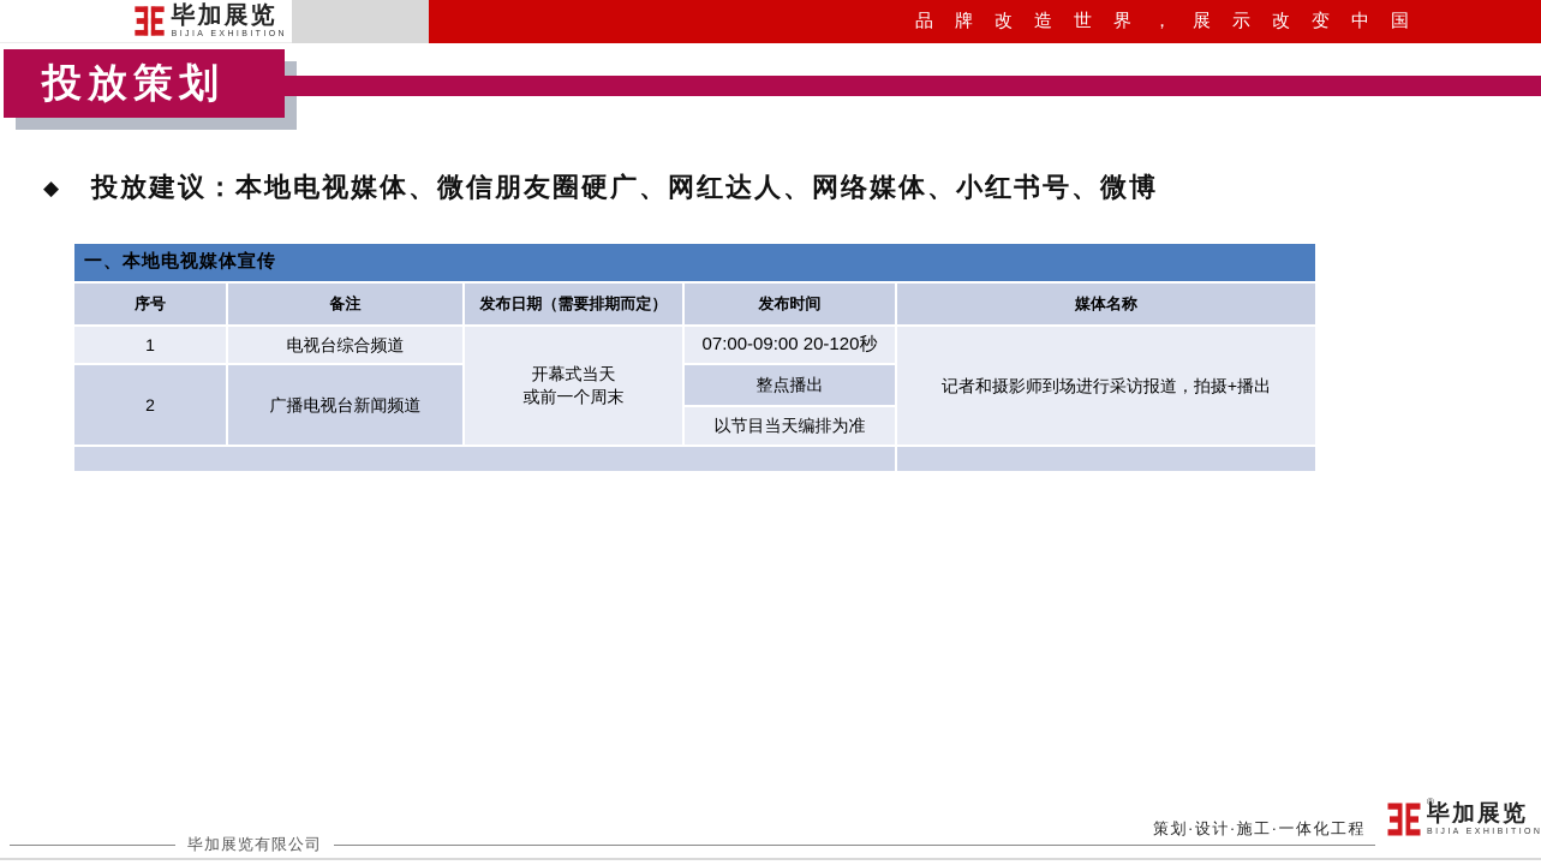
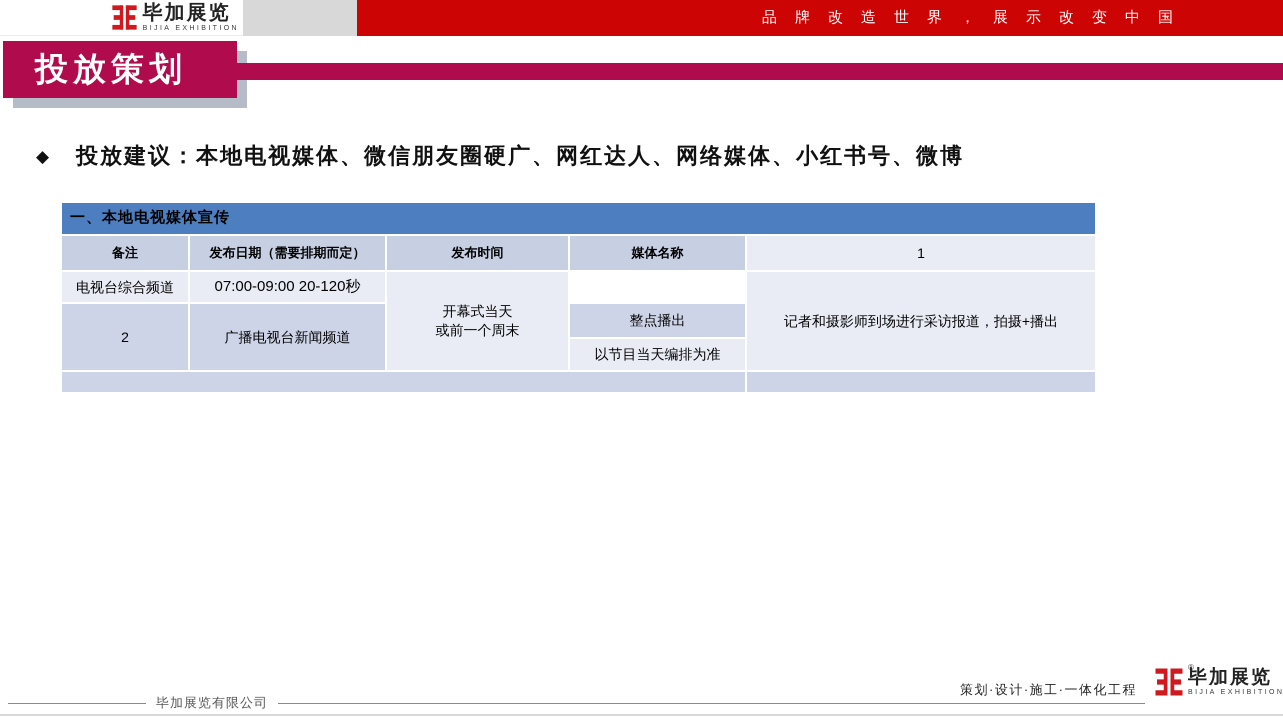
  毕加展览
  品牌改造世界，展示改变中国
  投放策划
  ◆
  投放建议：本地电视媒体、微信朋友圈硬广、网红达人、网络媒体、小红书号、微博
  一、本地电视媒体宣传
- 序号
  备注
  发布日期（需要排期而定）
  发布时间
  媒体名称
  1
  电视台综合频道
  开幕式当天
  或前一个周末
  07:00-09:00 20-120秒
  记者和摄影师到场进行采访报道，拍摄+播出
  2
  广播电视台新闻频道
  整点播出
  以节目当天编排为准
  毕加展览有限公司
  策划·设计·施工·一体化工程
  ®
  毕加展览
